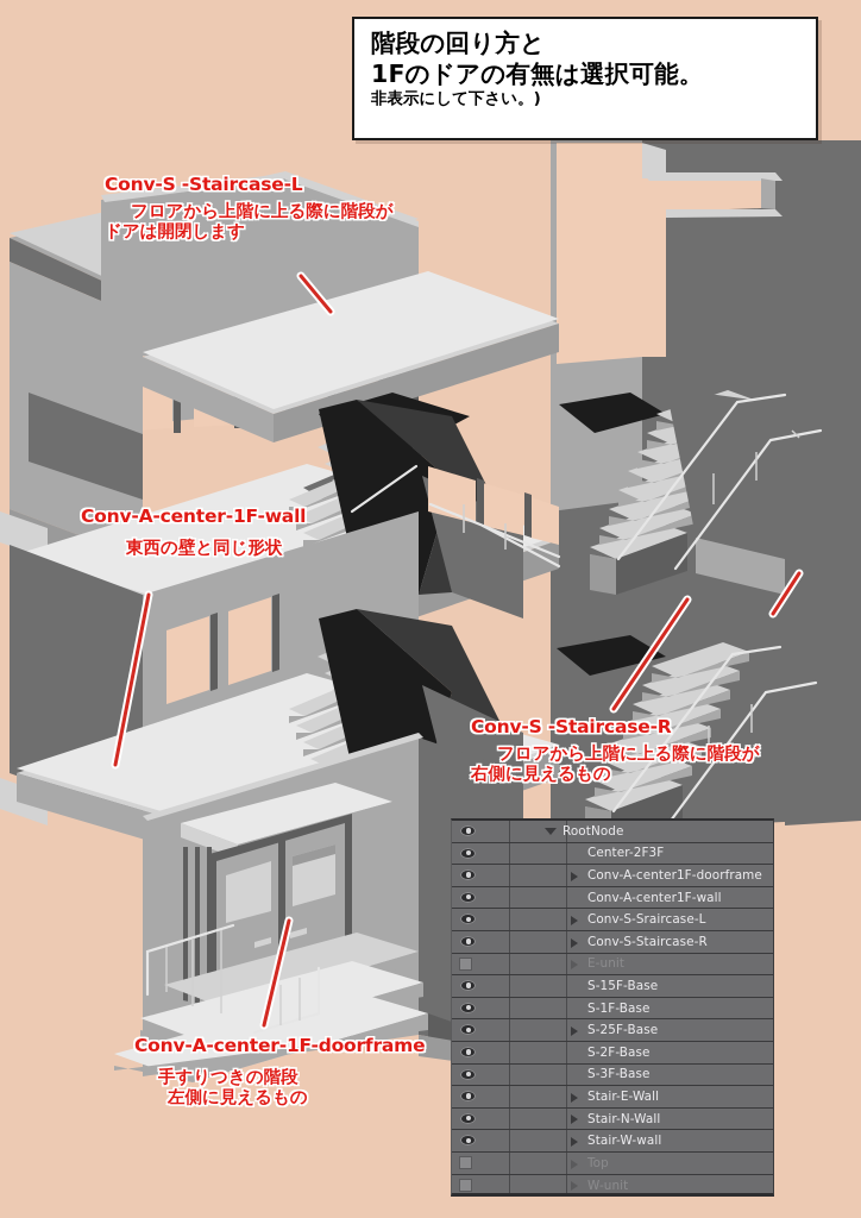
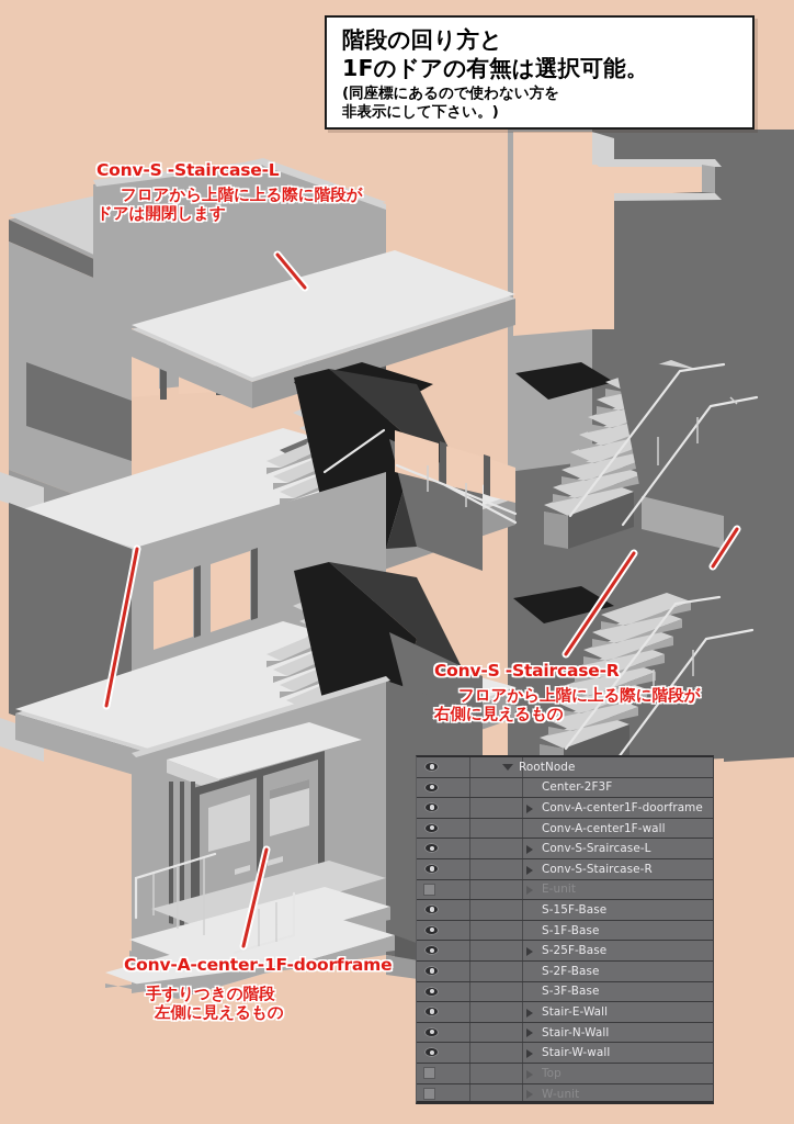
  階段の回り方と
  1Fのドアの有無は選択可能。
+ (同座標にあるので使わない方を
  非表示にして下さい。)
  Conv-S -Staircase-L
  フロアから上階に上る際に階段が
  ドアは開閉します
- Conv-A-center-1F-wall
- 東西の壁と同じ形状
  Conv-S -Staircase-R
  フロアから上階に上る際に階段が
  右側に見えるもの
  Conv-A-center-1F-doorframe
  手すりつきの階段
  左側に見えるもの
  RootNode
  Center-2F3F
  Conv-A-center1F-doorframe
  Conv-A-center1F-wall
  Conv-S-Sraircase-L
  Conv-S-Staircase-R
  E-unit
  S-15F-Base
  S-1F-Base
  S-25F-Base
  S-2F-Base
  S-3F-Base
  Stair-E-Wall
  Stair-N-Wall
  Stair-W-wall
  Top
  W-unit
